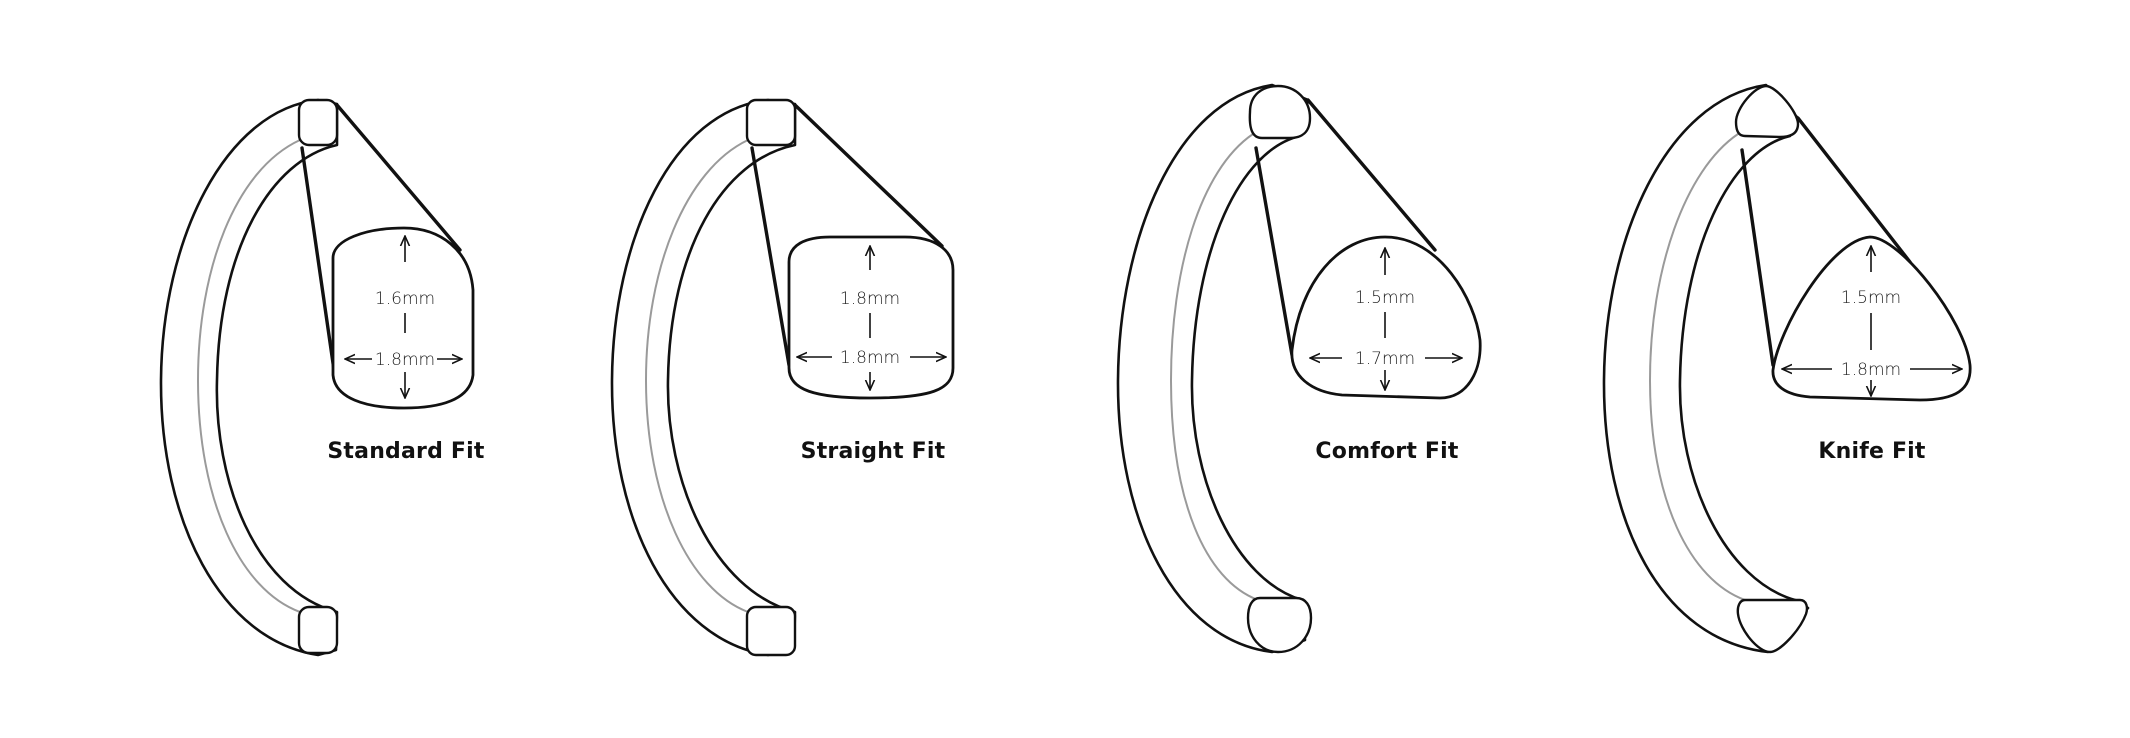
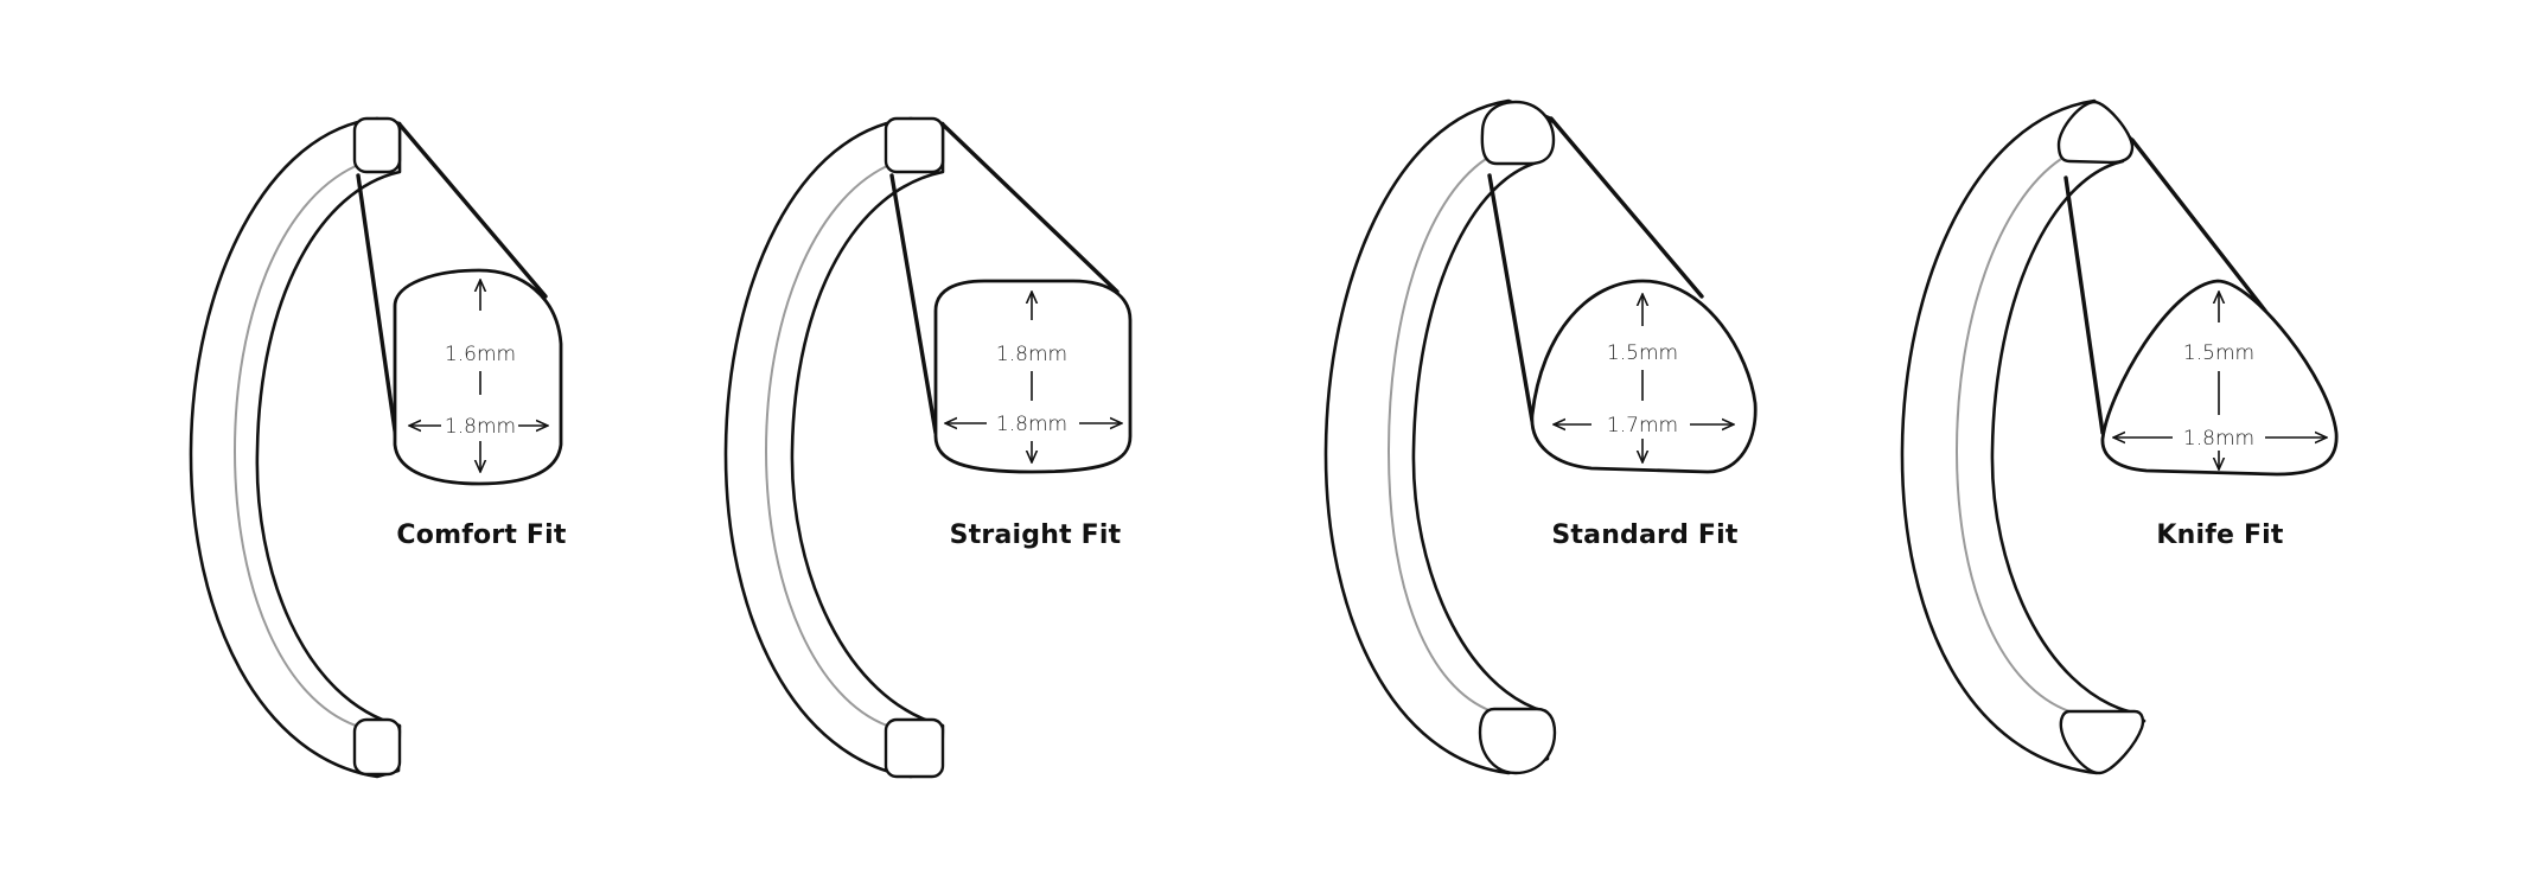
  1.6mm
  1.8mm
- Standard Fit
+ Comfort Fit
  1.8mm
  1.8mm
  Straight Fit
  1.5mm
  1.7mm
- Comfort Fit
+ Standard Fit
  1.5mm
  1.8mm
  Knife Fit
